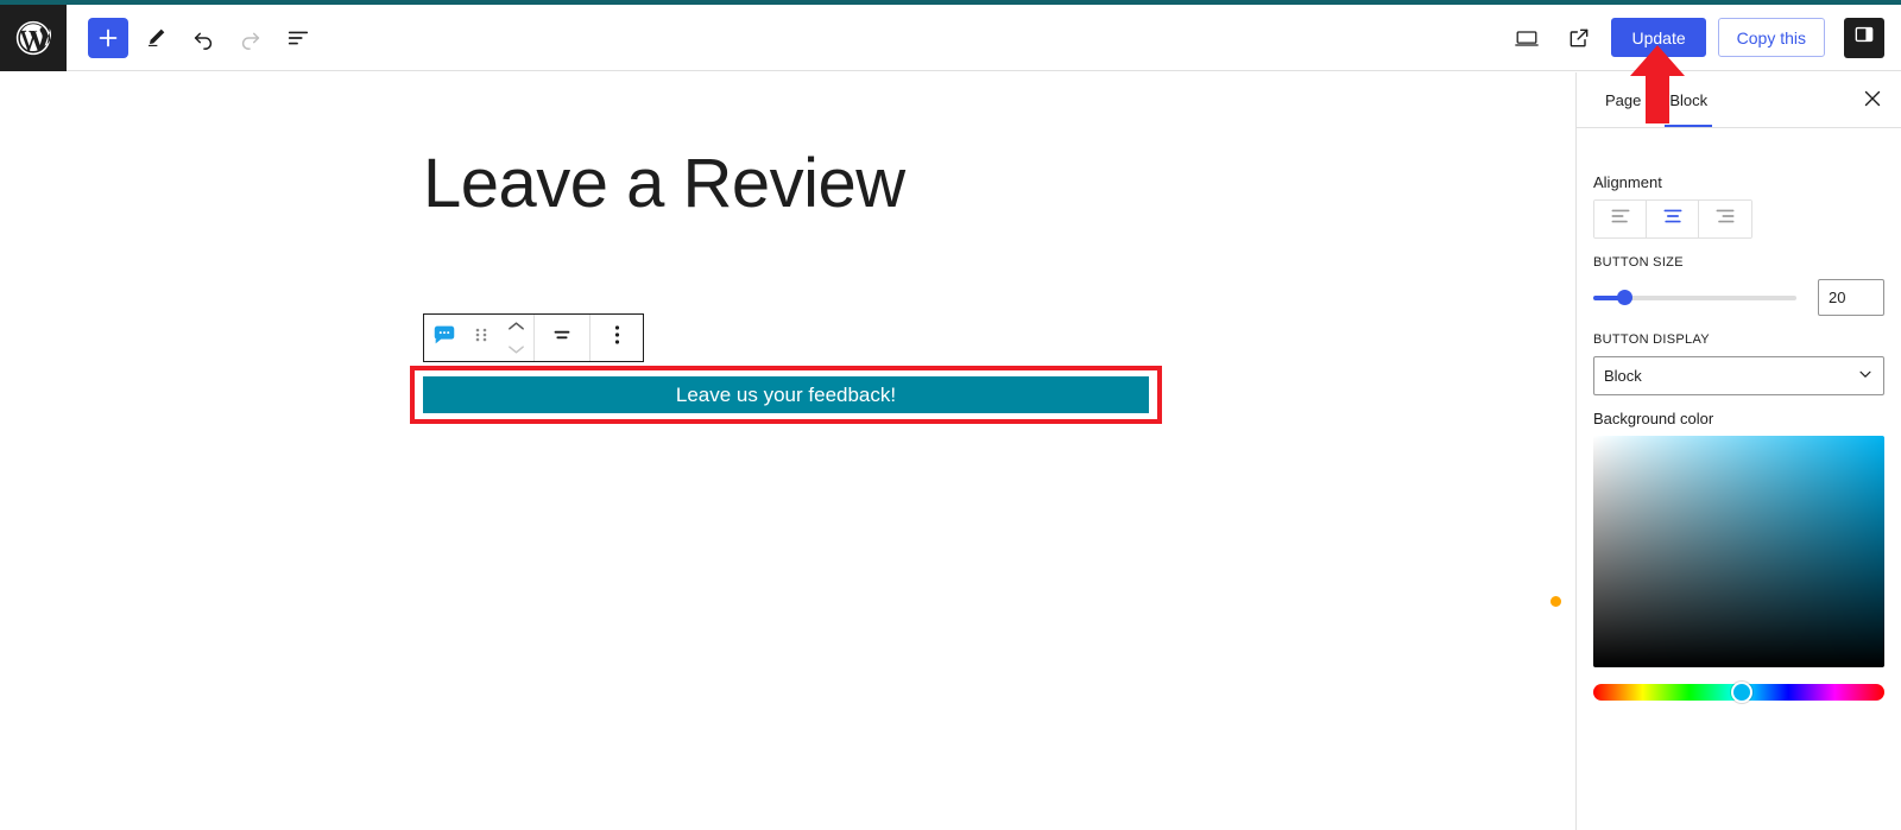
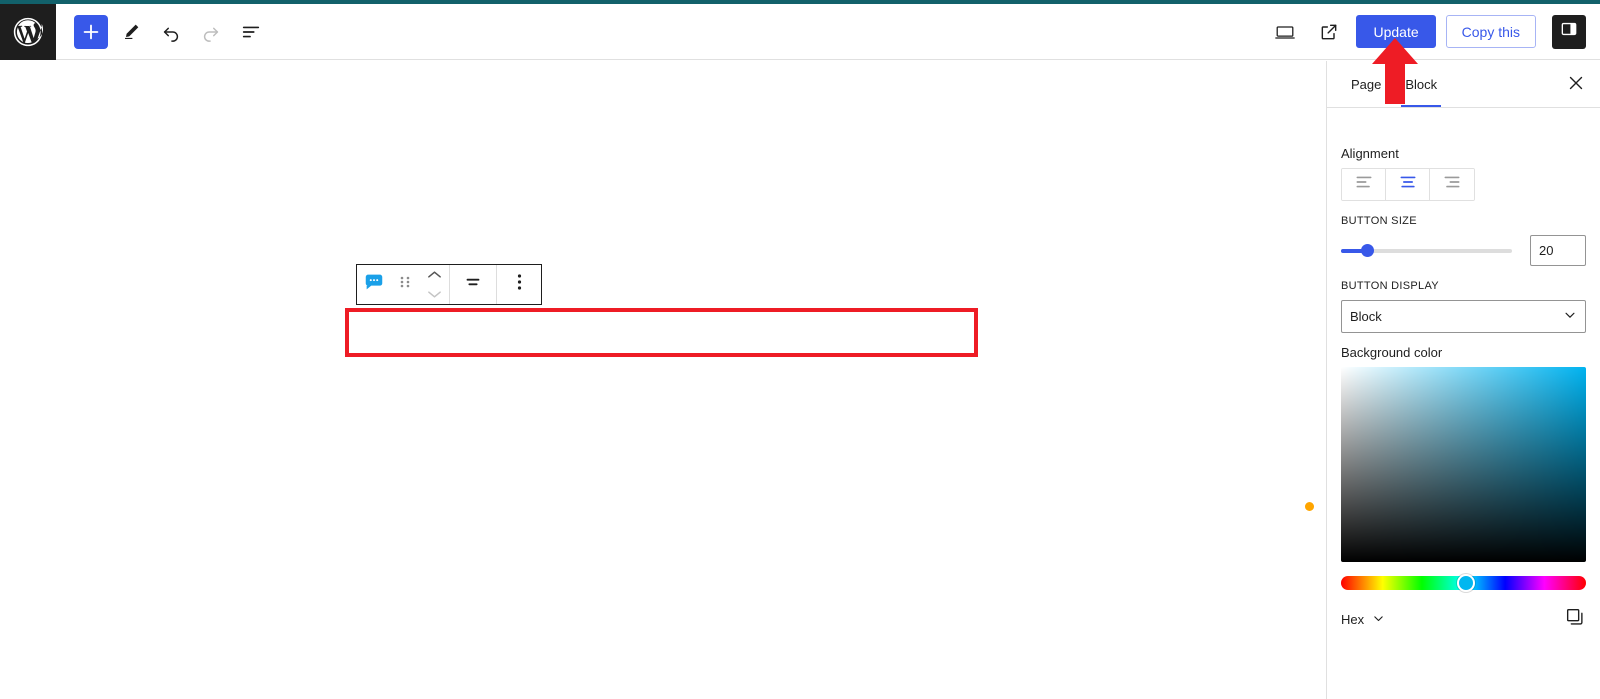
  Update
  Copy this
- Leave a Review
- Leave us your feedback!
  Page
  Block
  Alignment
  BUTTON SIZE
  20
  BUTTON DISPLAY
  Block
  Background color
+ Hex
